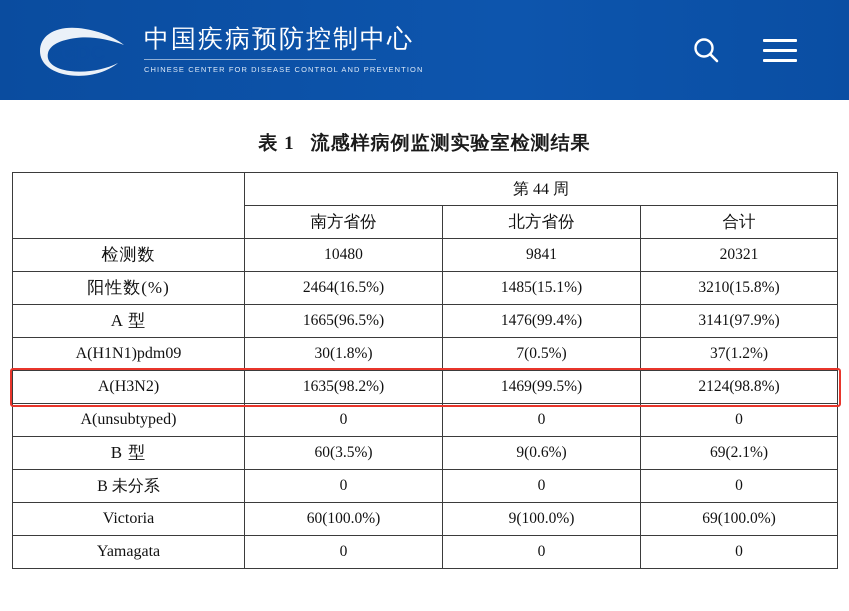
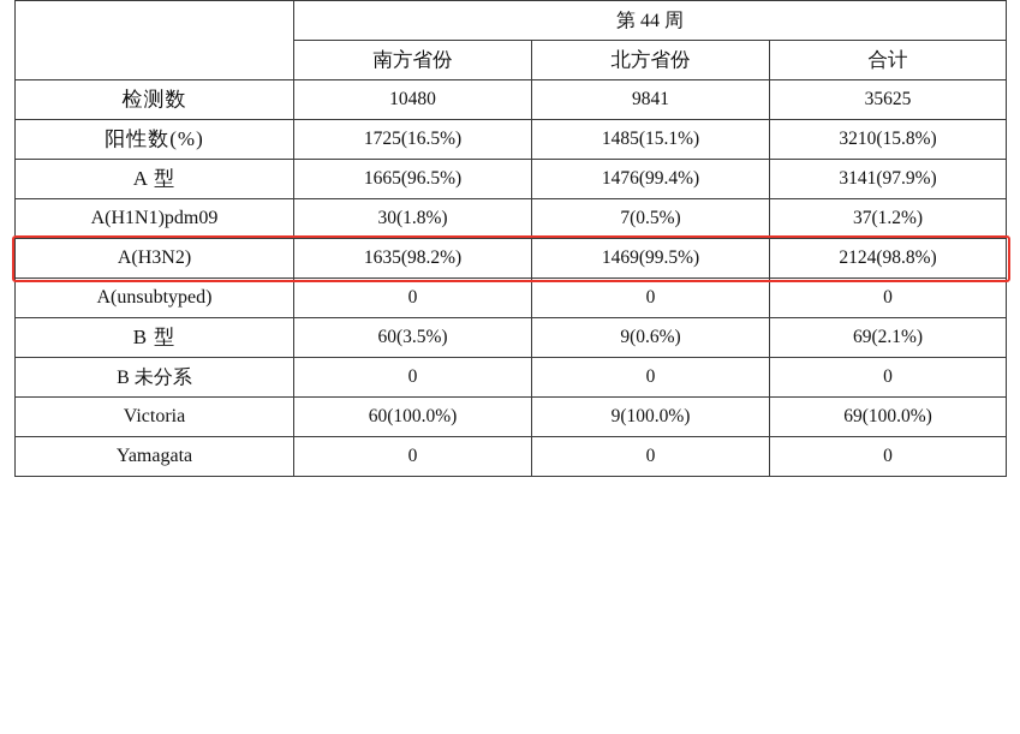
- 中国疾病预防控制中心
- CHINESE CENTER FOR DISEASE CONTROL AND PREVENTION
- 表 1 流感样病例监测实验室检测结果
  	第 44 周
  南方省份	北方省份	合计
- 检测数	10480	9841	20321
+ 检测数	10480	9841	35625
- 阳性数(%)	2464(16.5%)	1485(15.1%)	3210(15.8%)
+ 阳性数(%)	1725(16.5%)	1485(15.1%)	3210(15.8%)
  A 型	1665(96.5%)	1476(99.4%)	3141(97.9%)
  A(H1N1)pdm09	30(1.8%)	7(0.5%)	37(1.2%)
  A(H3N2)	1635(98.2%)	1469(99.5%)	2124(98.8%)
  A(unsubtyped)	0	0	0
  B 型	60(3.5%)	9(0.6%)	69(2.1%)
  B 未分系	0	0	0
  Victoria	60(100.0%)	9(100.0%)	69(100.0%)
  Yamagata	0	0	0
